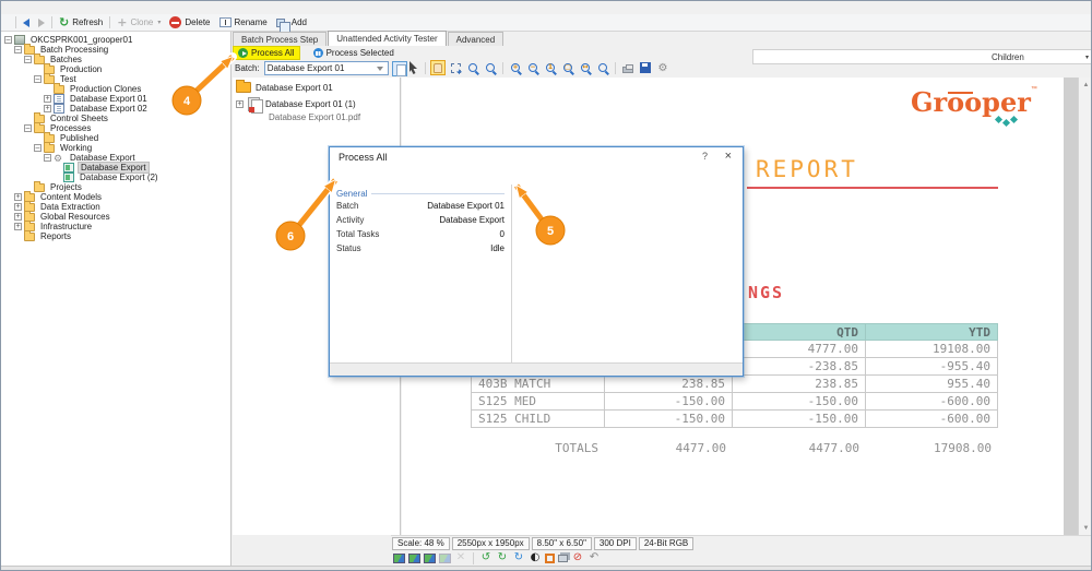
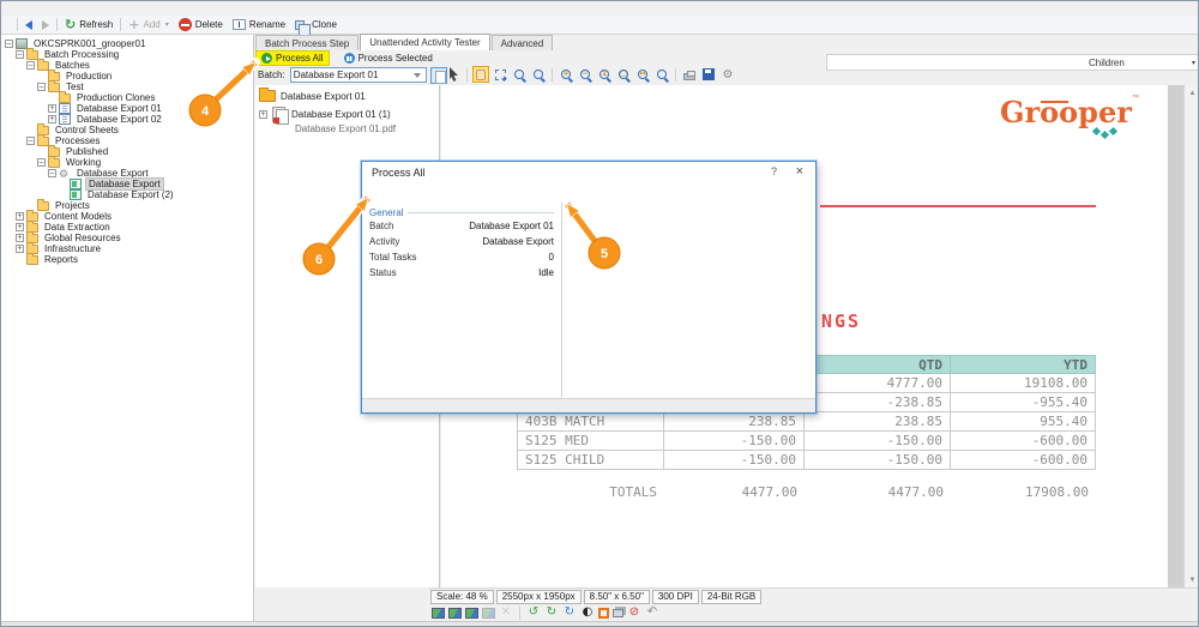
  Refresh
- Clone
+ Add
  Delete
  Rename
- Add
+ Clone
  OKCSPRK001_grooper01
  Batch Processing
  Batches
  Production
  Test
  Production Clones
  Database Export 01
  Database Export 02
  Control Sheets
  Processes
  Published
  Working
  Database Export
  Database Export
  Database Export (2)
  Projects
  Content Models
  Data Extraction
  Global Resources
  Infrastructure
  Reports
  Batch Process Step
  Unattended Activity Tester
  Advanced
  Process All
  Process Selected
  Batch:
  Database Export 01
  Children
  Database Export 01
  Database Export 01 (1)
  Database Export 01.pdf
  Grooper
- REPORT
  NGS
  QTD
  YTD
  4777.00
  19108.00
  -238.85
  -955.40
  403B MATCH
  238.85
  238.85
  955.40
  S125 MED
  -150.00
  -150.00
  -600.00
  S125 CHILD
  -150.00
  -150.00
  -600.00
  TOTALS
  4477.00
  4477.00
  17908.00
  Scale: 48 %
  2550px x 1950px
  8.50" x 6.50"
  300 DPI
  24-Bit RGB
  ✕
  ↺
  ↻
  ↻
  ◐
  ⊘
  ↶
  Process All
  ?
  ×
  General
  Batch
  Database Export 01
  Activity
  Database Export
  Total Tasks
  0
  Status
  Idle
  4
  5
  6
